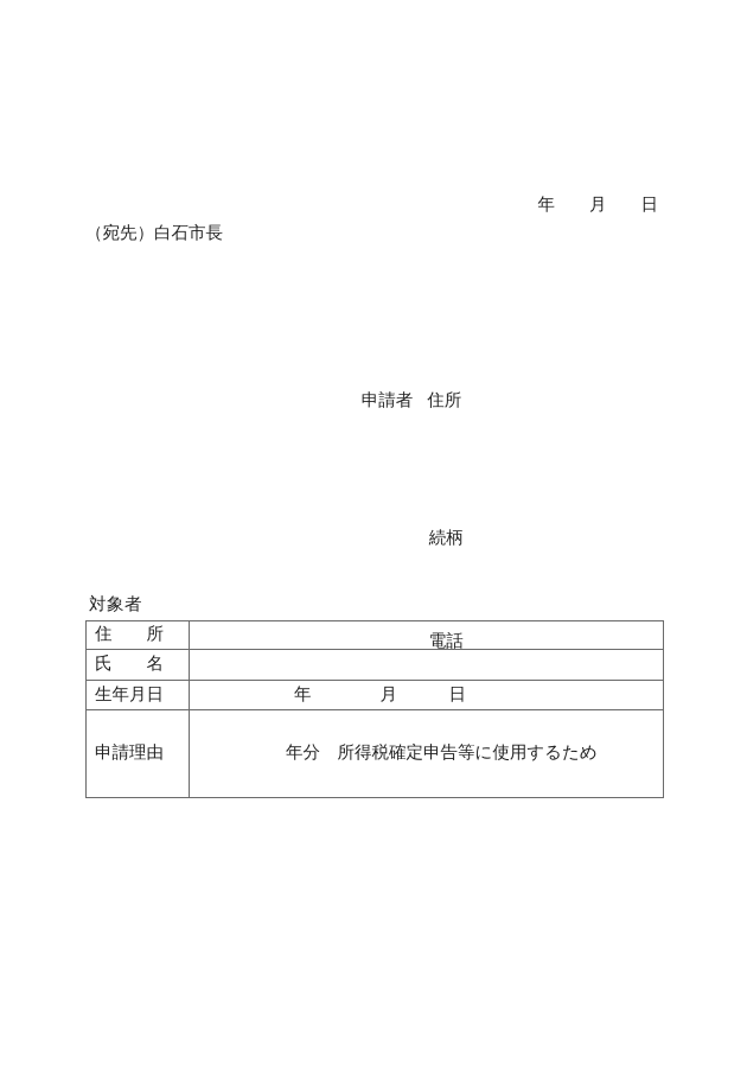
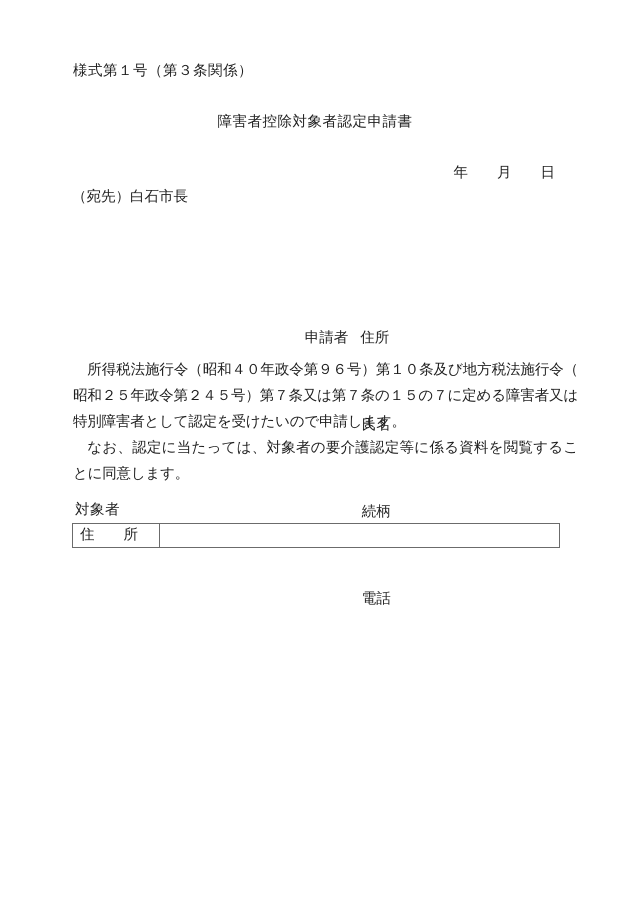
+ 様式第１号（第３条関係）
+ 障害者控除対象者認定申請書
  年 月 日
  （宛先）白石市長
  申請者 住所
+ 氏名
  続柄
  電話
+ 所得税法施行令（昭和４０年政令第９６号）第１０条及び地方税法施行令（昭和２５年政令第２４５号）第７条又は第７条の１５の７に定める障害者又は特別障害者として認定を受けたいので申請します。
+ なお、認定に当たっては、対象者の要介護認定等に係る資料を閲覧することに同意します。
  対象者
  住 所
- 氏 名
- 生年月日	年 月 日
- 申請理由	年分 所得税確定申告等に使用するため
